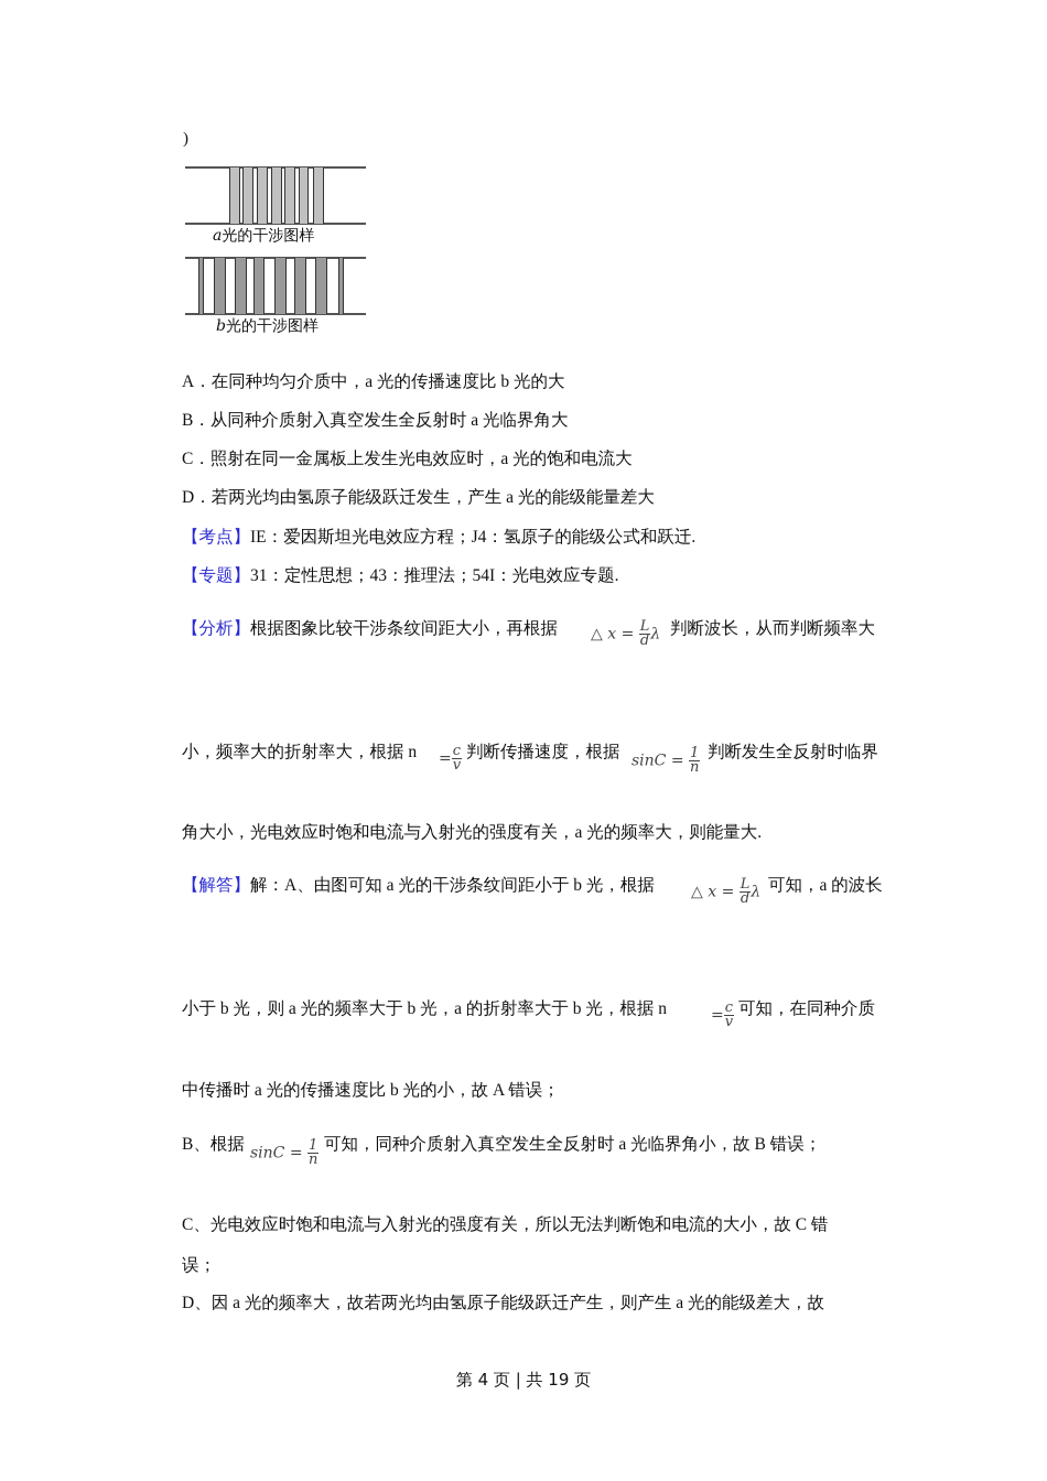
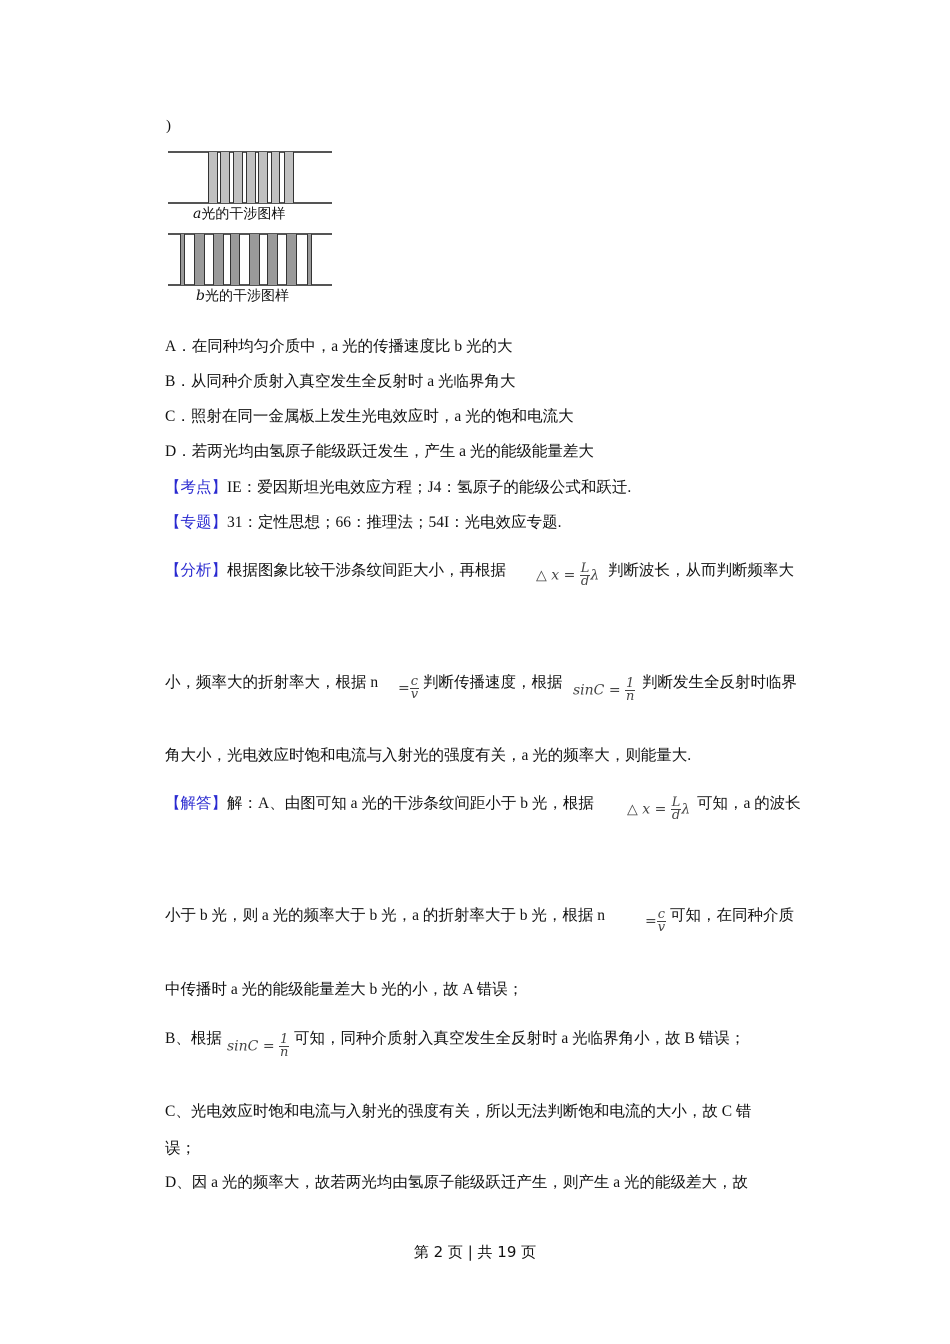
  )
  a光的干涉图样
  b光的干涉图样
  A．在同种均匀介质中，a 光的传播速度比 b 光的大
  B．从同种介质射入真空发生全反射时 a 光临界角大
  C．照射在同一金属板上发生光电效应时，a 光的饱和电流大
  D．若两光均由氢原子能级跃迁发生，产生 a 光的能级能量差大
  【考点】IE：爱因斯坦光电效应方程；J4：氢原子的能级公式和跃迁.
- 【专题】31：定性思想；43：推理法；54I：光电效应专题.
+ 【专题】31：定性思想；66：推理法；54I：光电效应专题.
  【分析】根据图象比较干涉条纹间距大小，再根据
  △ x =
  L
  d
  λ
  判断波长，从而判断频率大
  小，频率大的折射率大，根据 n
  =
  c
  v
  判断传播速度，根据
  sinC =
  1
  n
  判断发生全反射时临界
  角大小，光电效应时饱和电流与入射光的强度有关，a 光的频率大，则能量大.
  【解答】解：A、由图可知 a 光的干涉条纹间距小于 b 光，根据
  △ x =
  L
  d
  λ
  可知，a 的波长
  小于 b 光，则 a 光的频率大于 b 光，a 的折射率大于 b 光，根据 n
  =
  c
  v
  可知，在同种介质
- 中传播时 a 光的传播速度比 b 光的小，故 A 错误；
+ 中传播时 a 光的能级能量差大 b 光的小，故 A 错误；
  B、根据
  sinC =
  1
  n
  可知，同种介质射入真空发生全反射时 a 光临界角小，故 B 错误；
  C、光电效应时饱和电流与入射光的强度有关，所以无法判断饱和电流的大小，故 C 错
  误；
  D、因 a 光的频率大，故若两光均由氢原子能级跃迁产生，则产生 a 光的能级差大，故
- 第 4 页 | 共 19 页
+ 第 2 页 | 共 19 页
